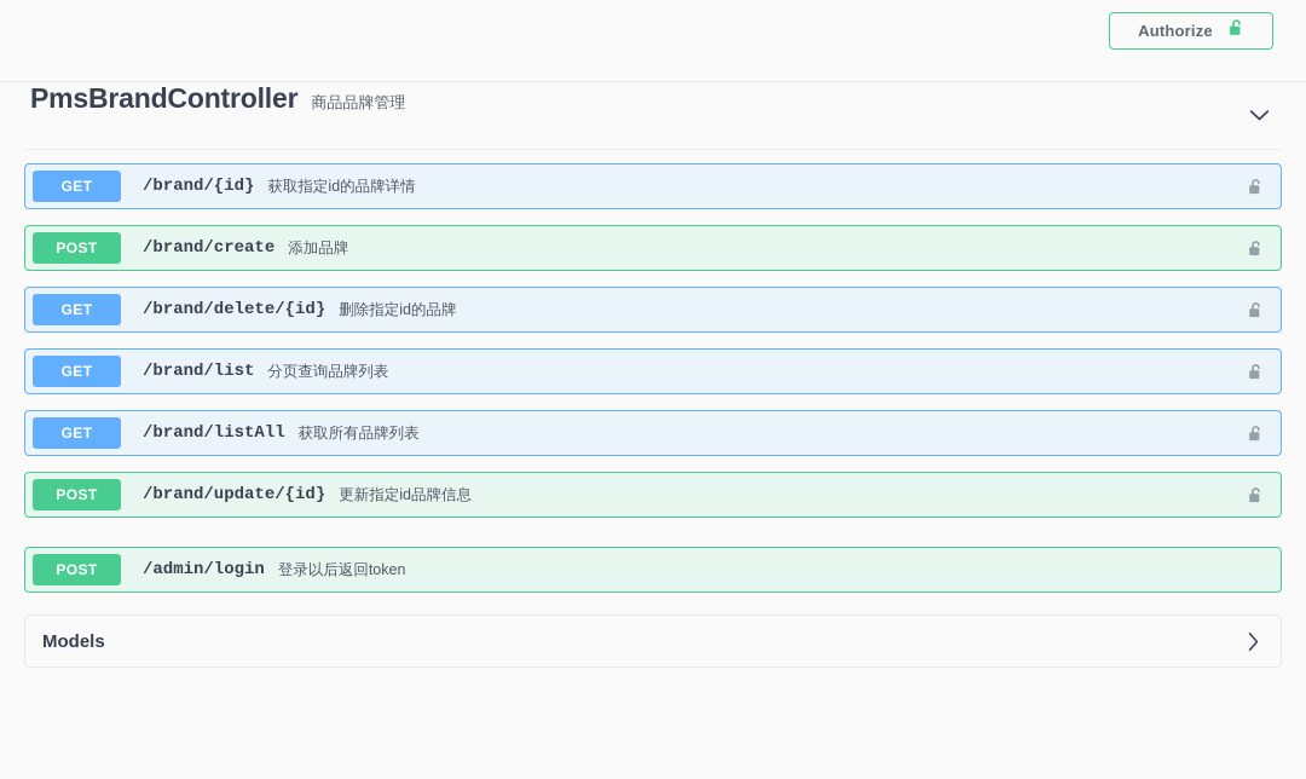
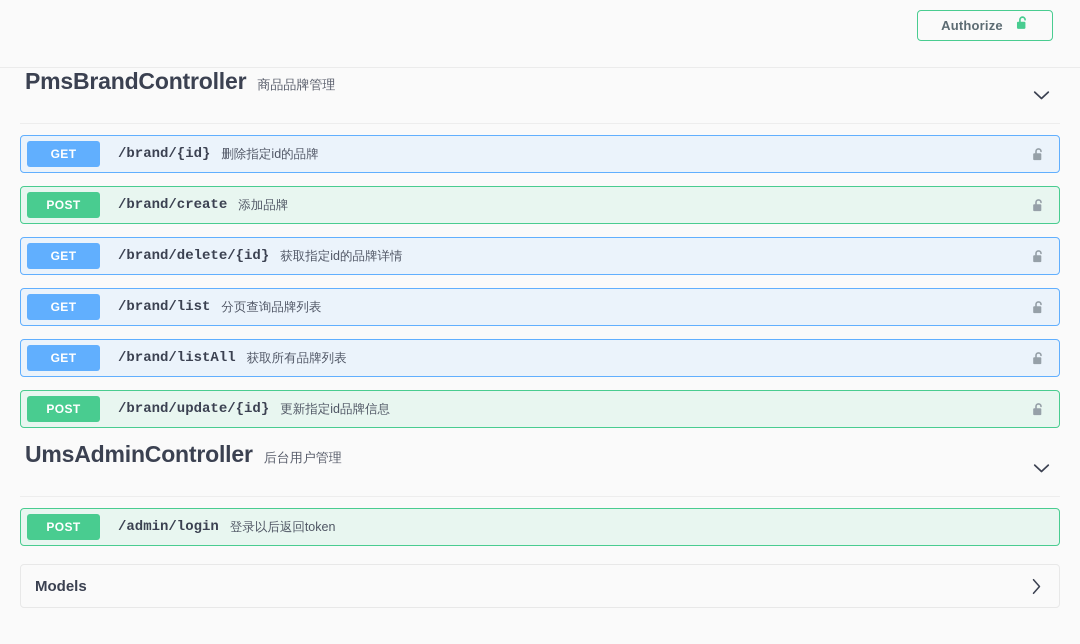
  Authorize
  PmsBrandController
  商品品牌管理
  GET
  /brand/{id}
- 获取指定id的品牌详情
+ 删除指定id的品牌
  POST
  /brand/create
  添加品牌
  GET
  /brand/delete/{id}
- 删除指定id的品牌
+ 获取指定id的品牌详情
  GET
  /brand/list
  分页查询品牌列表
  GET
  /brand/listAll
  获取所有品牌列表
  POST
  /brand/update/{id}
  更新指定id品牌信息
+ UmsAdminController
+ 后台用户管理
  POST
  /admin/login
  登录以后返回token
  Models
